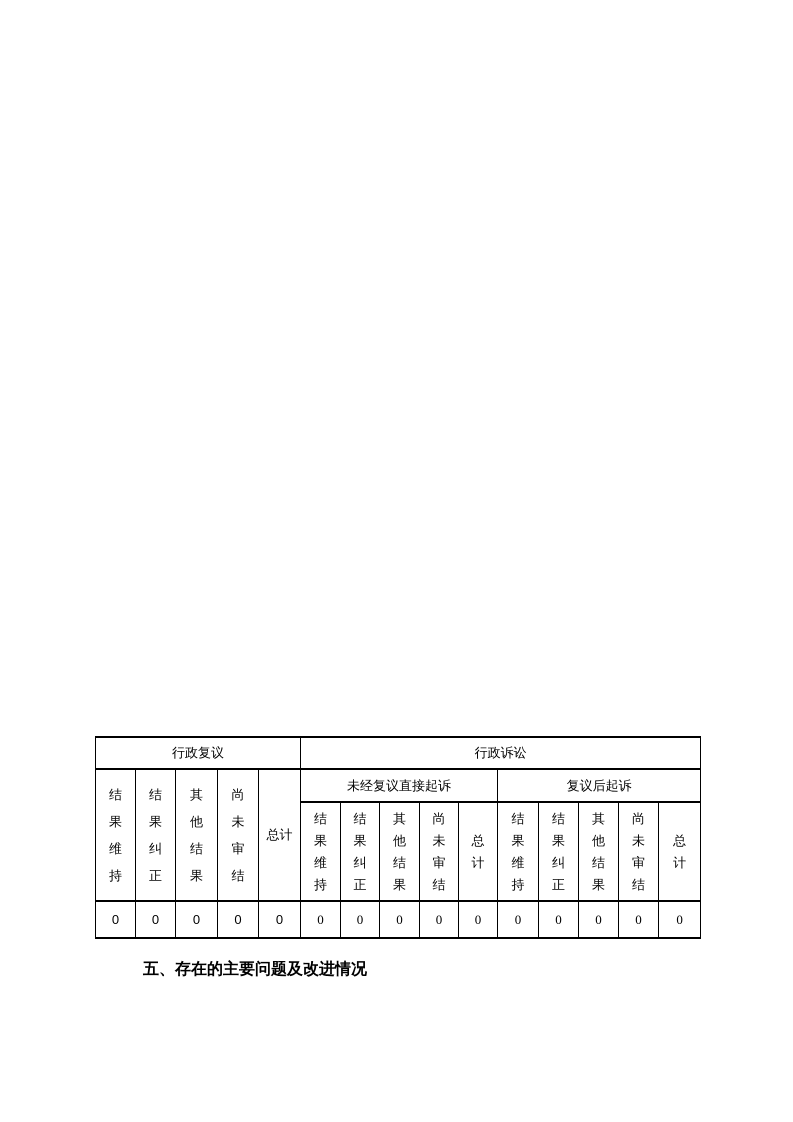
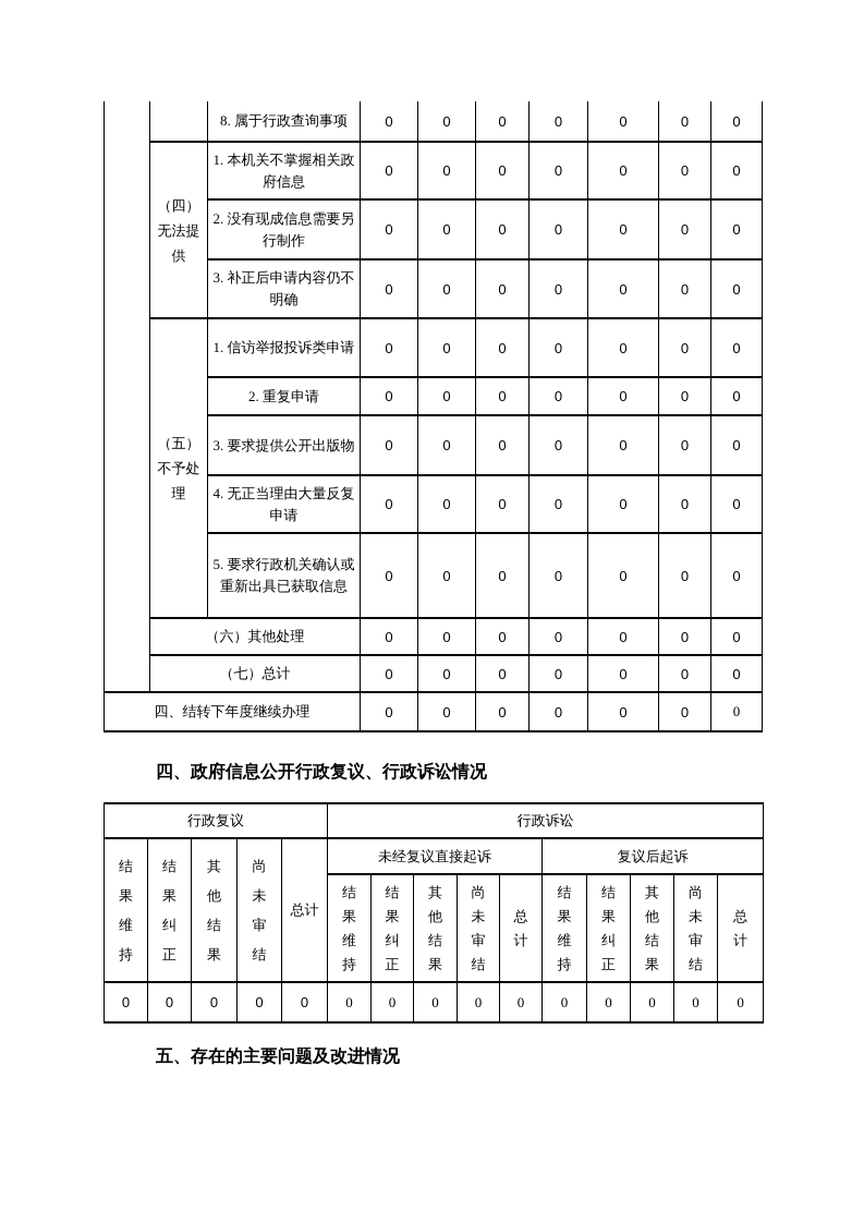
+ 		8. 属于行政查询事项	0	0	0	0	0	0	0
+ （四） 无法提供	1. 本机关不掌握相关政府信息	0	0	0	0	0	0	0
+ 2. 没有现成信息需要另行制作	0	0	0	0	0	0	0
+ 3. 补正后申请内容仍不明确	0	0	0	0	0	0	0
+ （五） 不予处理	1. 信访举报投诉类申请	0	0	0	0	0	0	0
+ 2. 重复申请	0	0	0	0	0	0	0
+ 3. 要求提供公开出版物	0	0	0	0	0	0	0
+ 4. 无正当理由大量反复申请	0	0	0	0	0	0	0
+ 5. 要求行政机关确认或重新出具已获取信息	0	0	0	0	0	0	0
+ （六）其他处理	0	0	0	0	0	0	0
+ （七）总计	0	0	0	0	0	0	0
+ 四、结转下年度继续办理	0	0	0	0	0	0	0
+ 四、政府信息公开行政复议、行政诉讼情况
  行政复议	行政诉讼
  结果维持	结果纠正	其他结果	尚未审结	总计	未经复议直接起诉	复议后起诉
  结果维持	结果纠正	其他结果	尚未审结	总计	结果维持	结果纠正	其他结果	尚未审结	总计
  0	0	0	0	0	0	0	0	0	0	0	0	0	0	0
  五、存在的主要问题及改进情况
